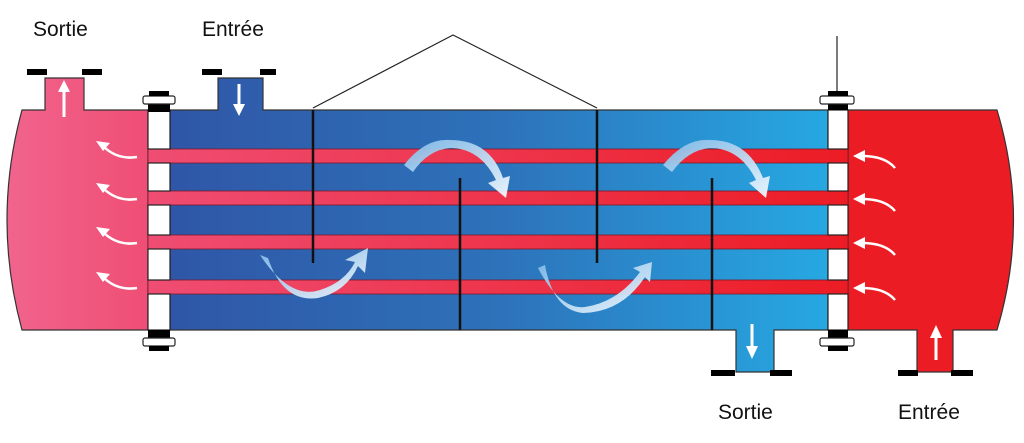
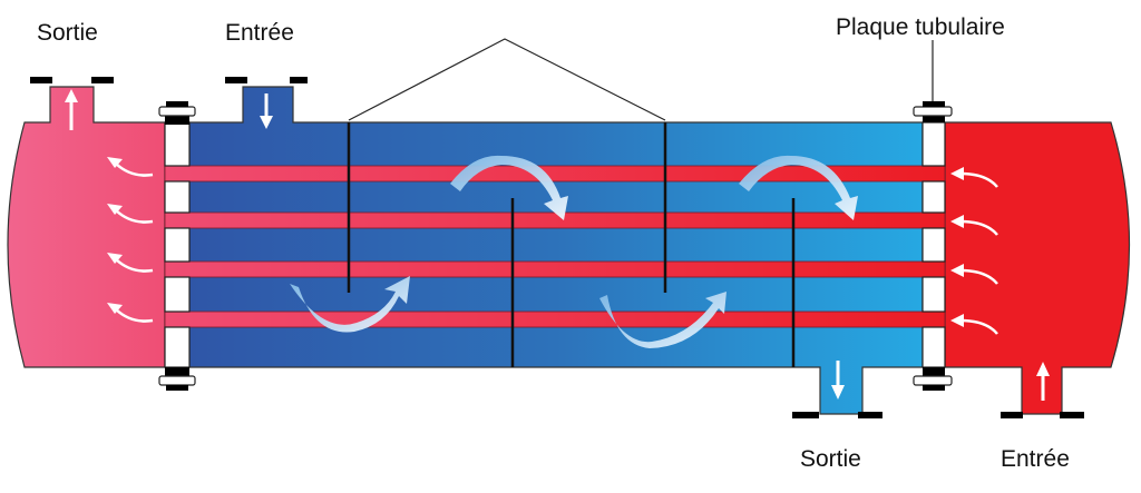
  Sortie
  Entrée
+ Plaque tubulaire
  Sortie
  Entrée
